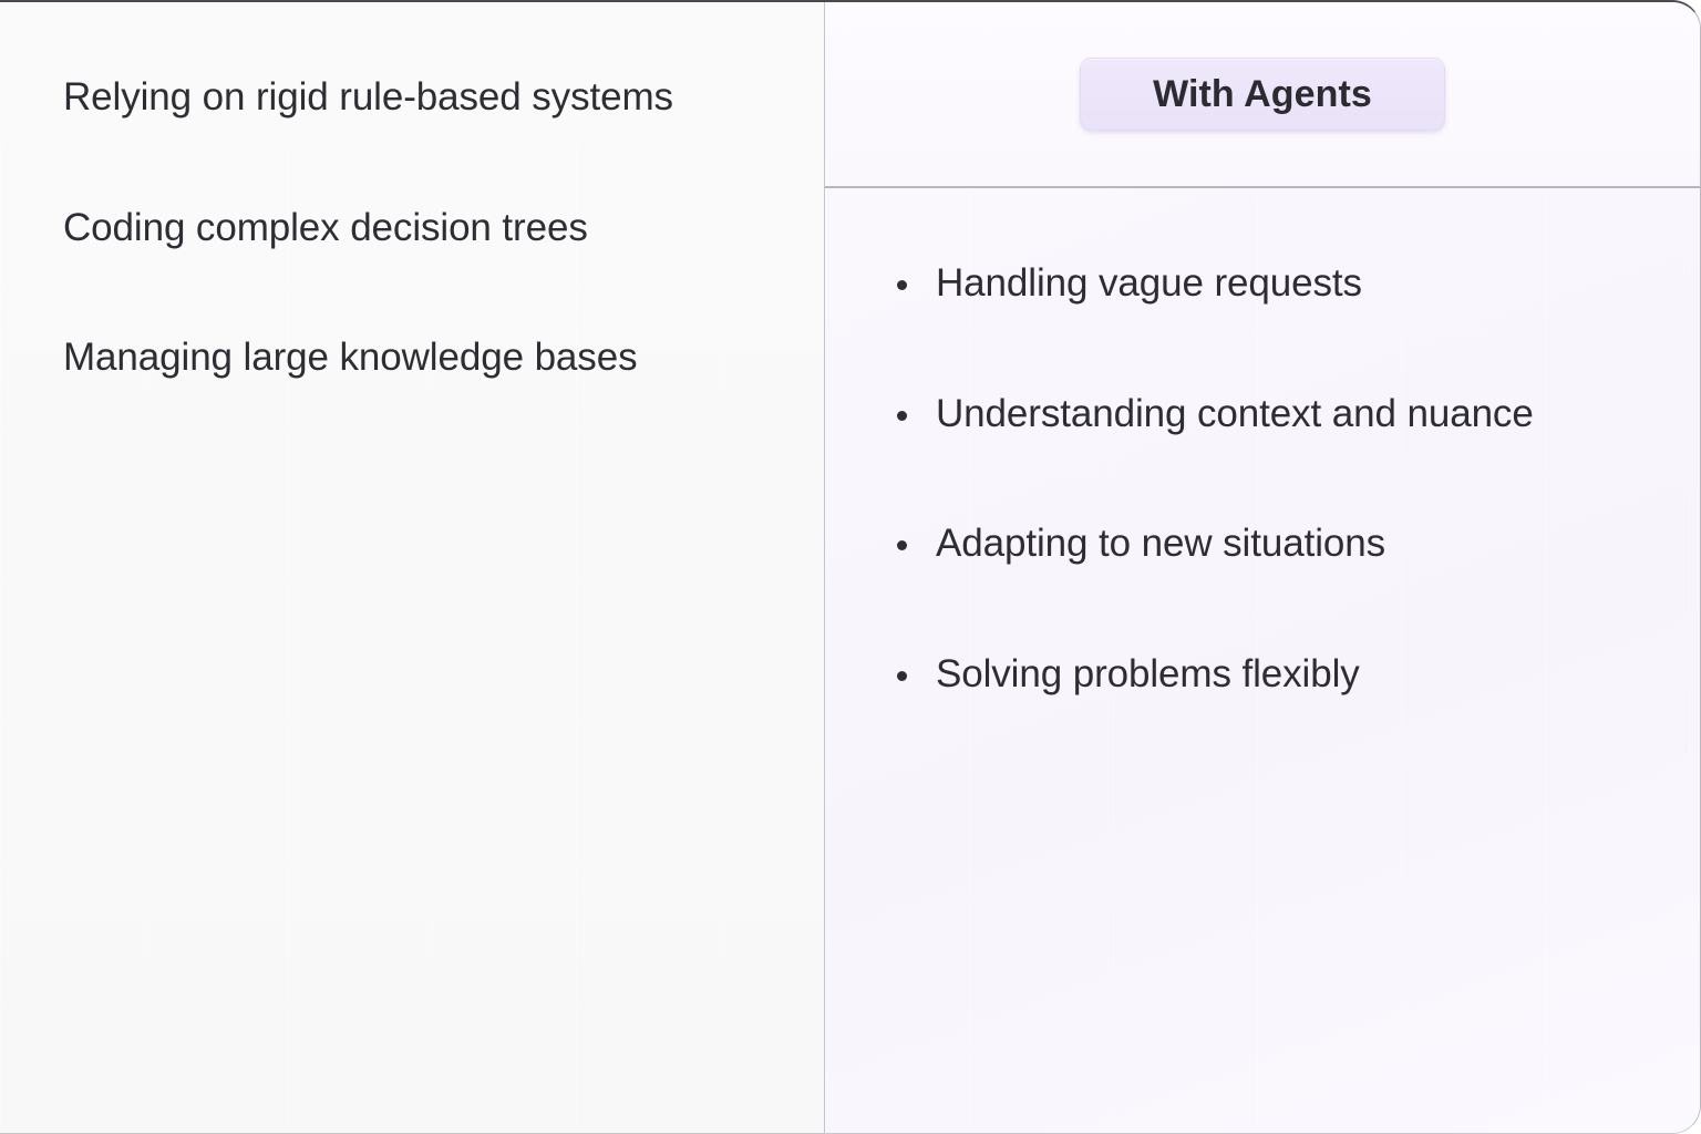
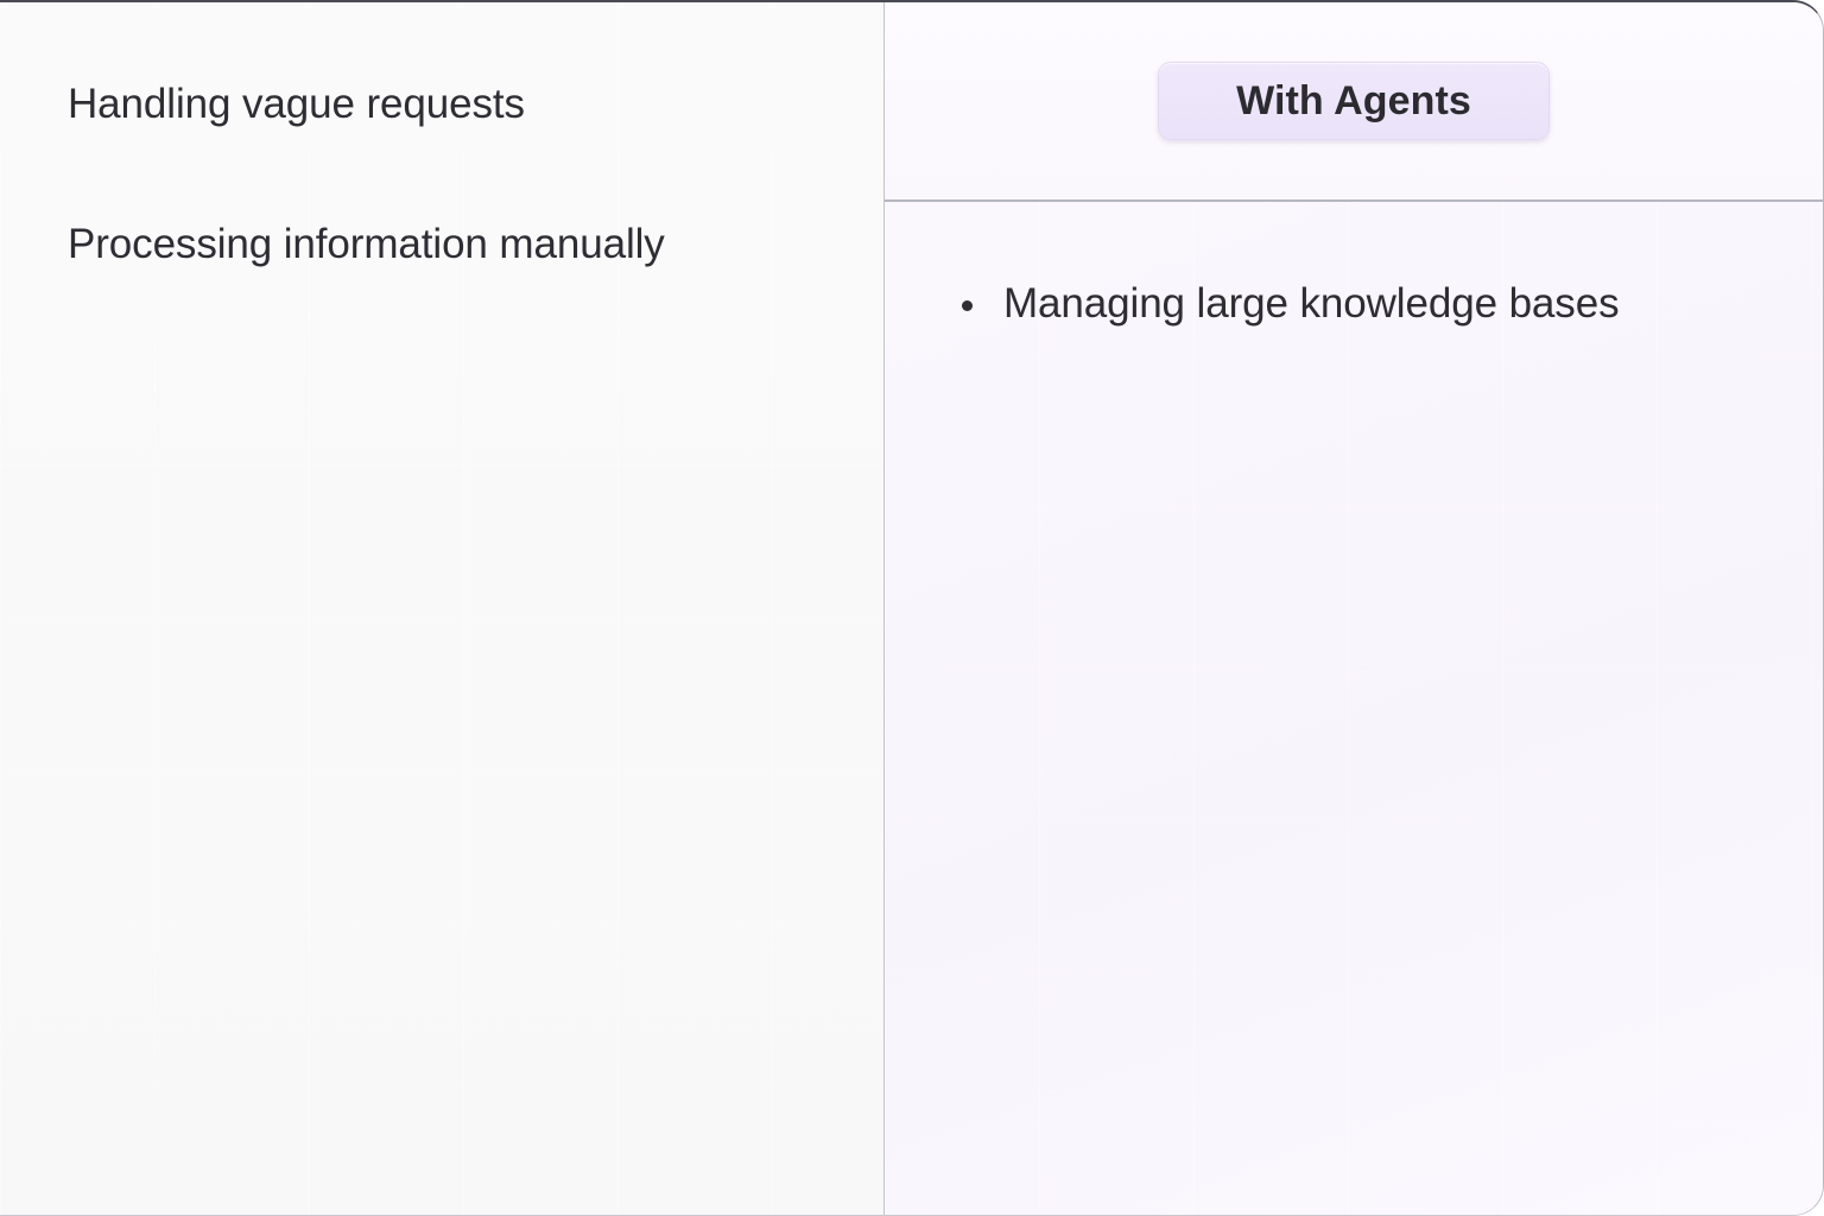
- Relying on rigid rule-based systems
- Coding complex decision trees
- Managing large knowledge bases
+ Handling vague requests
+ Processing information manually
  With Agents
- Handling vague requests
+ Managing large knowledge bases
- Understanding context and nuance
- Adapting to new situations
- Solving problems flexibly
